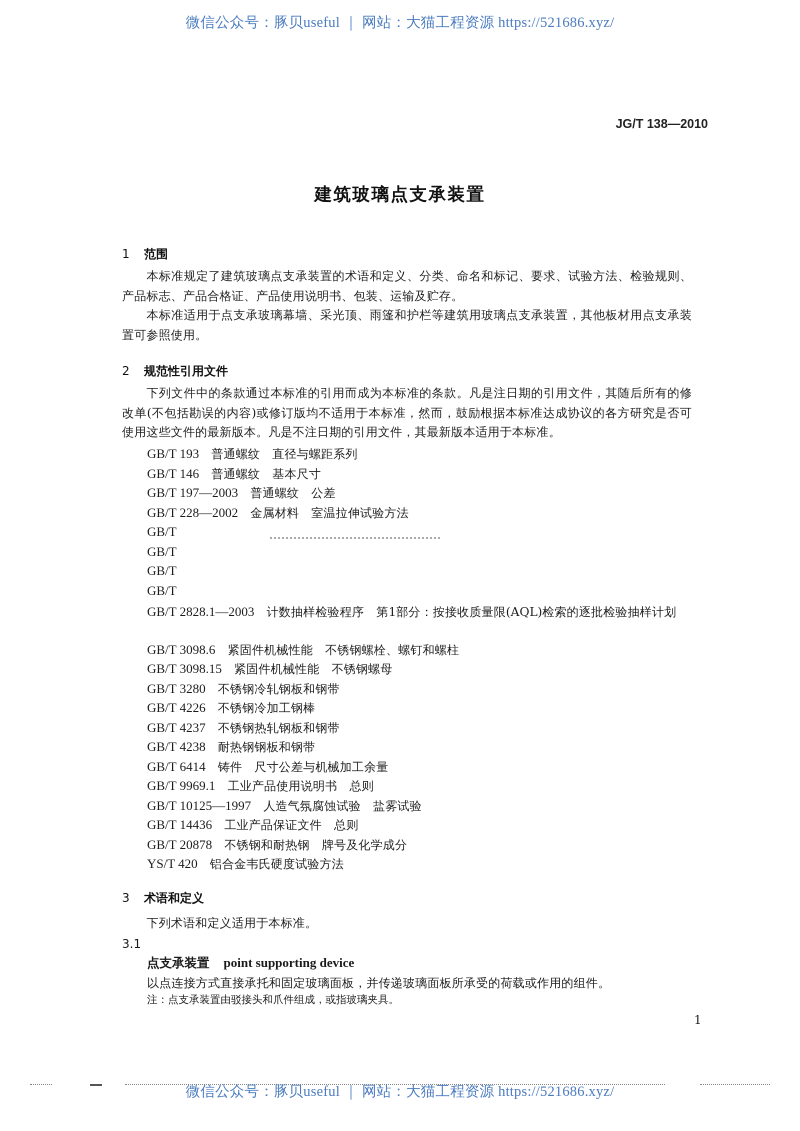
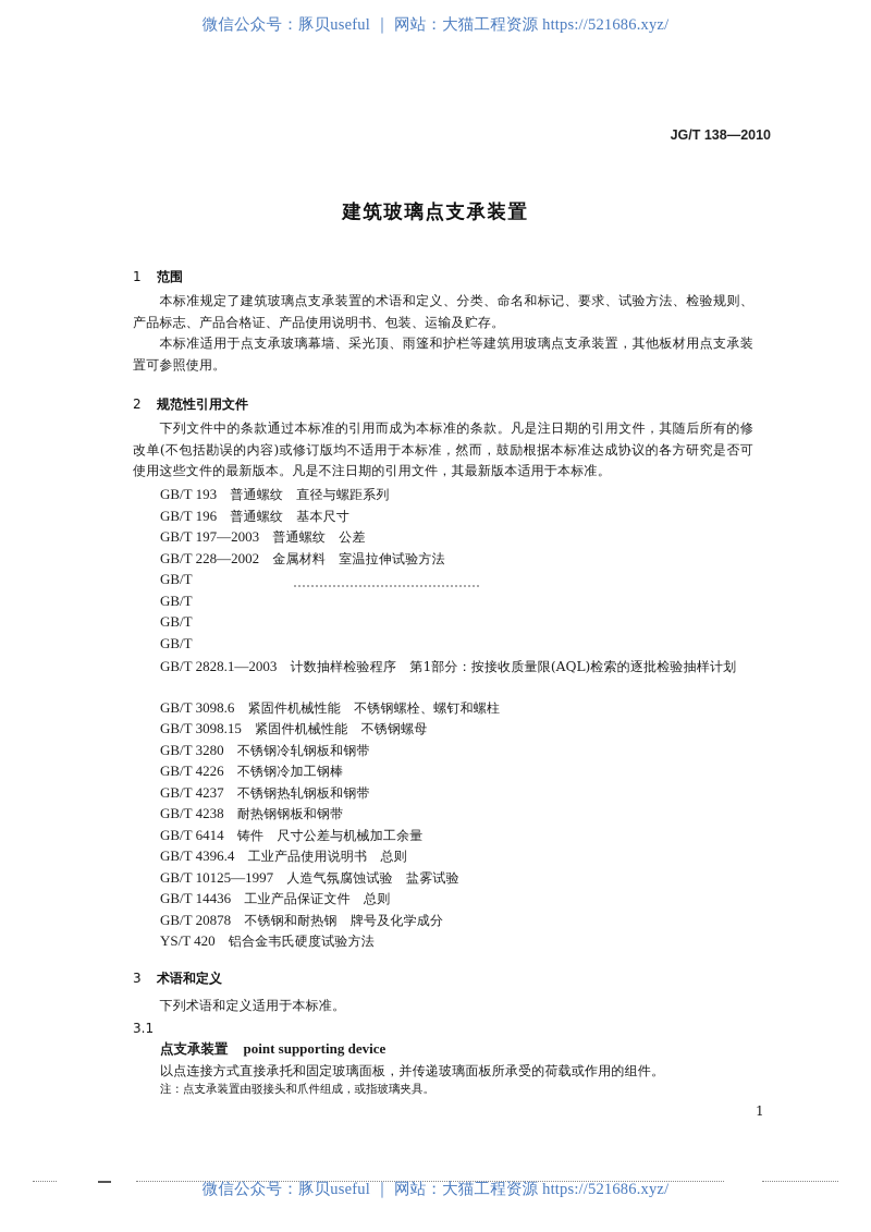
  微信公众号：豚贝useful ｜ 网站：大猫工程资源 https://521686.xyz/
  JG/T 138—2010
  建筑玻璃点支承装置
  1 范围
  本标准规定了建筑玻璃点支承装置的术语和定义、分类、命名和标记、要求、试验方法、检验规则、产品标志、产品合格证、产品使用说明书、包装、运输及贮存。
  本标准适用于点支承玻璃幕墙、采光顶、雨篷和护栏等建筑用玻璃点支承装置，其他板材用点支承装置可参照使用。
  2 规范性引用文件
  下列文件中的条款通过本标准的引用而成为本标准的条款。凡是注日期的引用文件，其随后所有的修改单(不包括勘误的内容)或修订版均不适用于本标准，然而，鼓励根据本标准达成协议的各方研究是否可使用这些文件的最新版本。凡是不注日期的引用文件，其最新版本适用于本标准。
  GB/T 193 普通螺纹 直径与螺距系列
- GB/T 146 普通螺纹 基本尺寸
+ GB/T 196 普通螺纹 基本尺寸
  GB/T 197—2003 普通螺纹 公差
  GB/T 228—2002 金属材料 室温拉伸试验方法
  GB/T
  GB/T
  GB/T
  GB/T
  GB/T 2828.1—2003 计数抽样检验程序 第1部分：按接收质量限(AQL)检索的逐批检验抽样计划
  GB/T 3098.6 紧固件机械性能 不锈钢螺栓、螺钉和螺柱
  GB/T 3098.15 紧固件机械性能 不锈钢螺母
  GB/T 3280 不锈钢冷轧钢板和钢带
  GB/T 4226 不锈钢冷加工钢棒
  GB/T 4237 不锈钢热轧钢板和钢带
  GB/T 4238 耐热钢钢板和钢带
  GB/T 6414 铸件 尺寸公差与机械加工余量
- GB/T 9969.1 工业产品使用说明书 总则
+ GB/T 4396.4 工业产品使用说明书 总则
  GB/T 10125—1997 人造气氛腐蚀试验 盐雾试验
  GB/T 14436 工业产品保证文件 总则
  GB/T 20878 不锈钢和耐热钢 牌号及化学成分
  YS/T 420 铝合金韦氏硬度试验方法
  3 术语和定义
  下列术语和定义适用于本标准。
  3.1
  点支承装置 point supporting device
  以点连接方式直接承托和固定玻璃面板，并传递玻璃面板所承受的荷载或作用的组件。
  注：点支承装置由驳接头和爪件组成，或指玻璃夹具。
  1
  微信公众号：豚贝useful ｜ 网站：大猫工程资源 https://521686.xyz/
